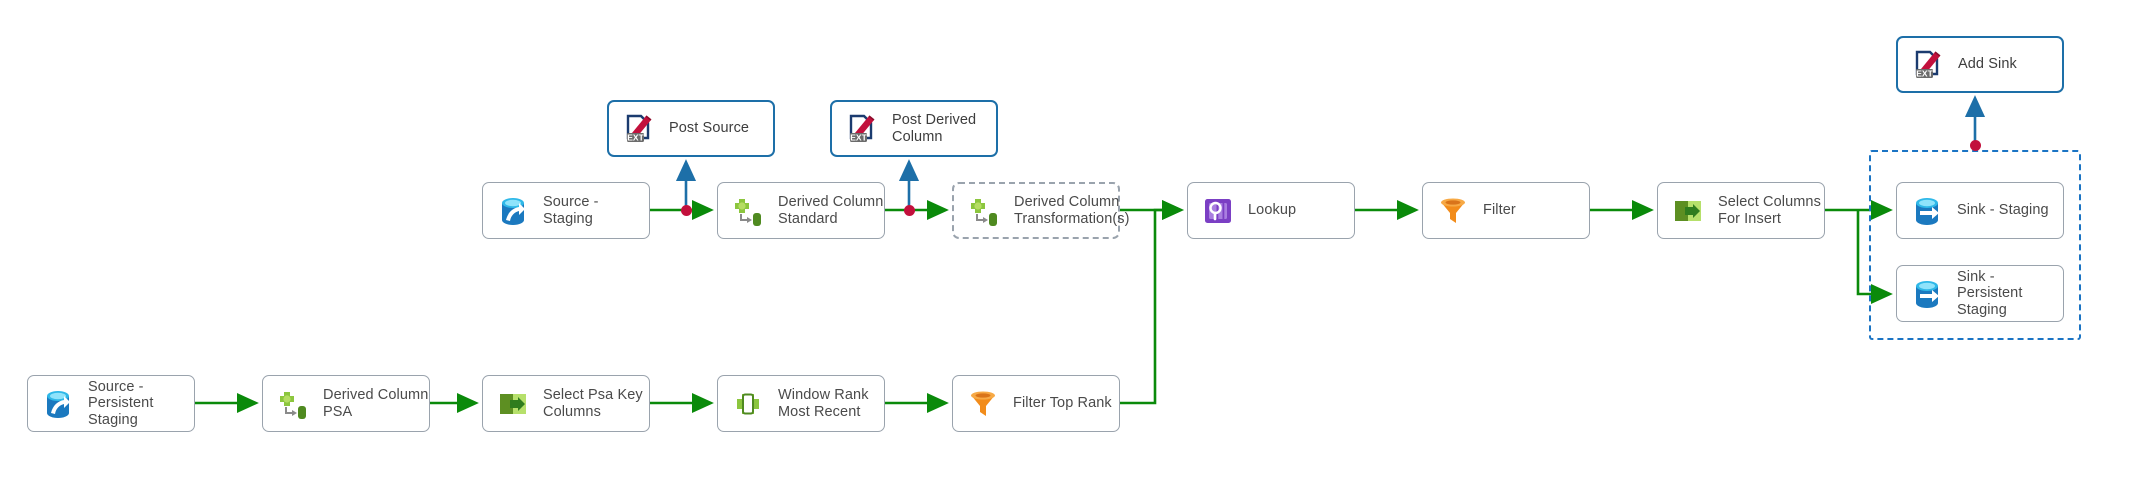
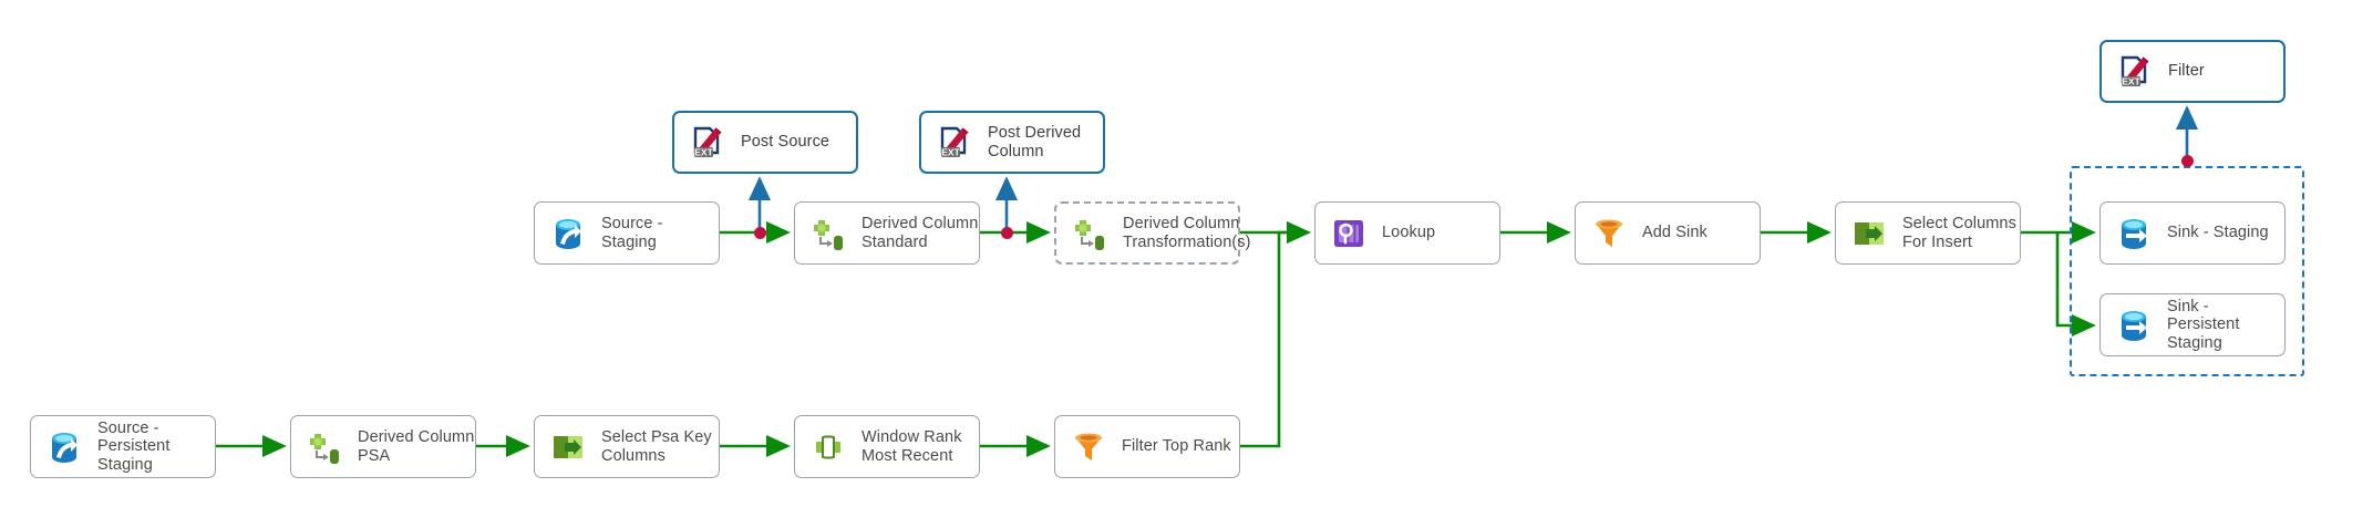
  EXT
  Post Source
  EXT
  Post Derived
  Column
  EXT
- Add Sink
+ Filter
  Source - Staging
  Derived Column
  Standard
  Derived Column
  Transformation(s)
  Lookup
- Filter
+ Add Sink
  Select Columns
  For Insert
  Sink - Staging
  Sink - Persistent
  Staging
  Source -
  Persistent
  Staging
  Derived Column
  PSA
  Select Psa Key
  Columns
  Window Rank
  Most Recent
  Filter Top Rank
